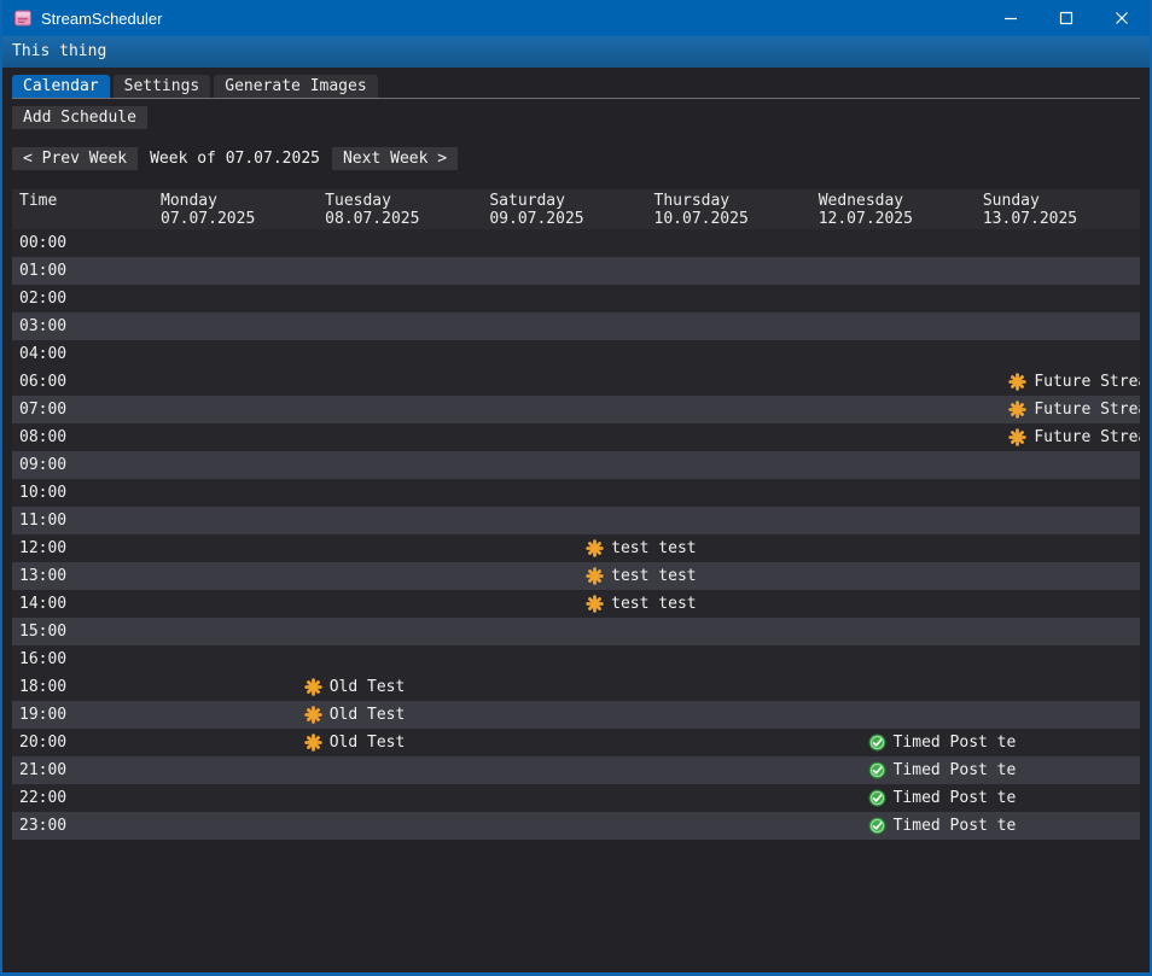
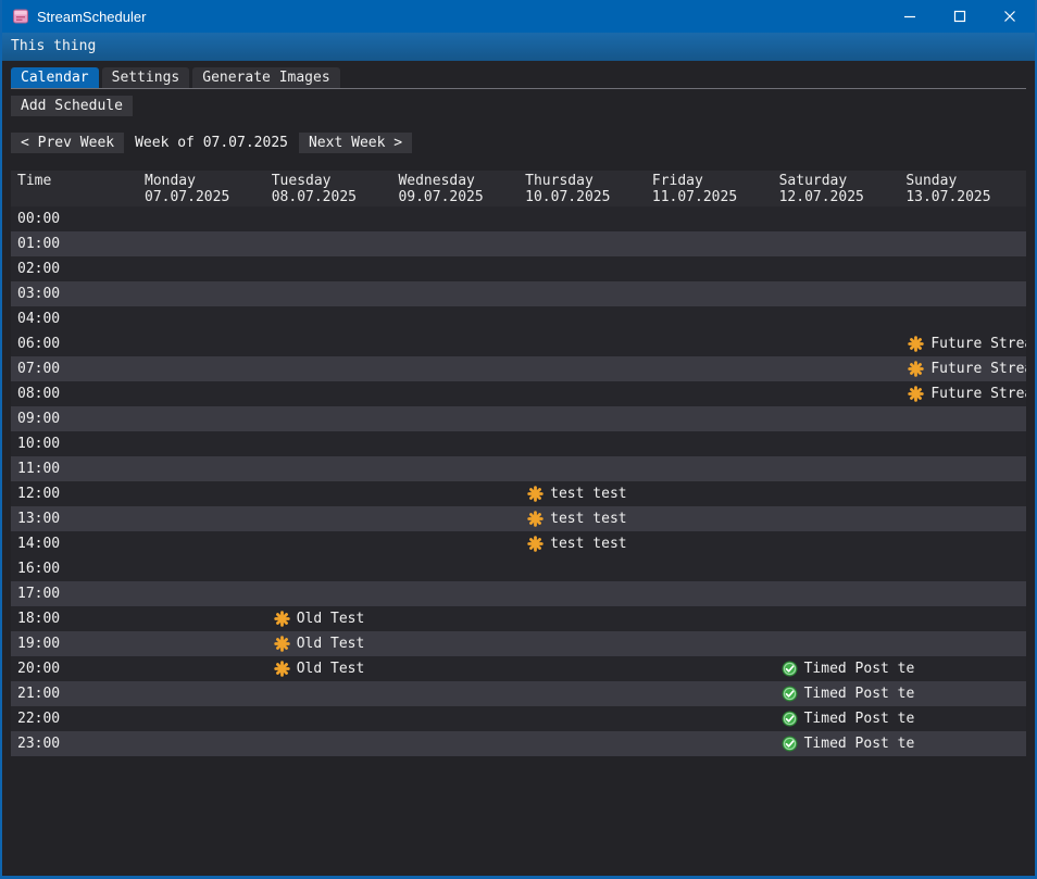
  StreamScheduler
  This thing
  Calendar
  Settings
  Generate Images
  Add Schedule
  < Prev Week
  Week of 07.07.2025
  Next Week >
  Time
  Monday
  07.07.2025
  Tuesday
  08.07.2025
- Saturday
+ Wednesday
  09.07.2025
  Thursday
  10.07.2025
+ Friday
+ 11.07.2025
- Wednesday
+ Saturday
  12.07.2025
  Sunday
  13.07.2025
  00:00
  01:00
  02:00
  03:00
  04:00
  06:00
  Future Stre
  07:00
  Future Stre
  08:00
  Future Stre
  09:00
  10:00
  11:00
  12:00
  test test
  13:00
  test test
  14:00
  test test
- 15:00
  16:00
+ 17:00
  18:00
  Old Test
  19:00
  Old Test
  20:00
  Old Test
  Timed Post te
  21:00
  Timed Post te
  22:00
  Timed Post te
  23:00
  Timed Post te
